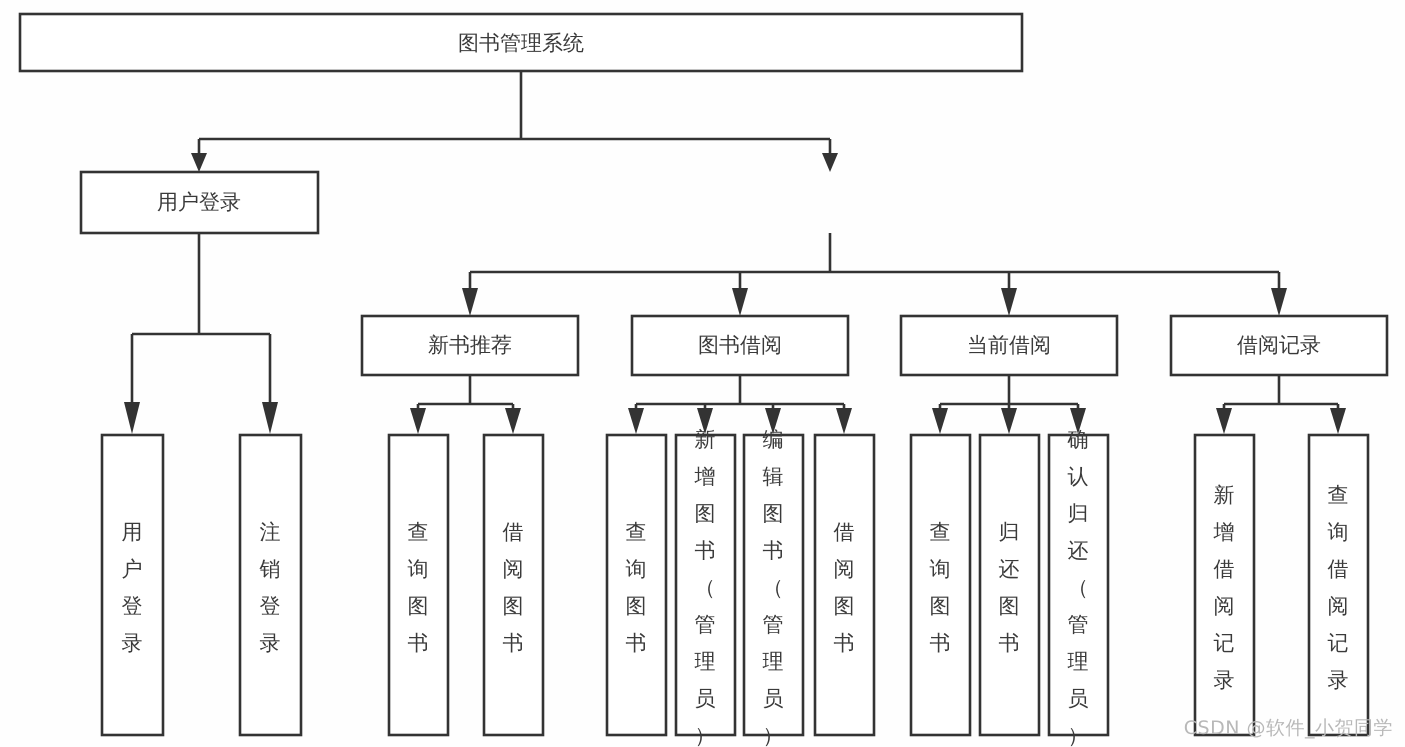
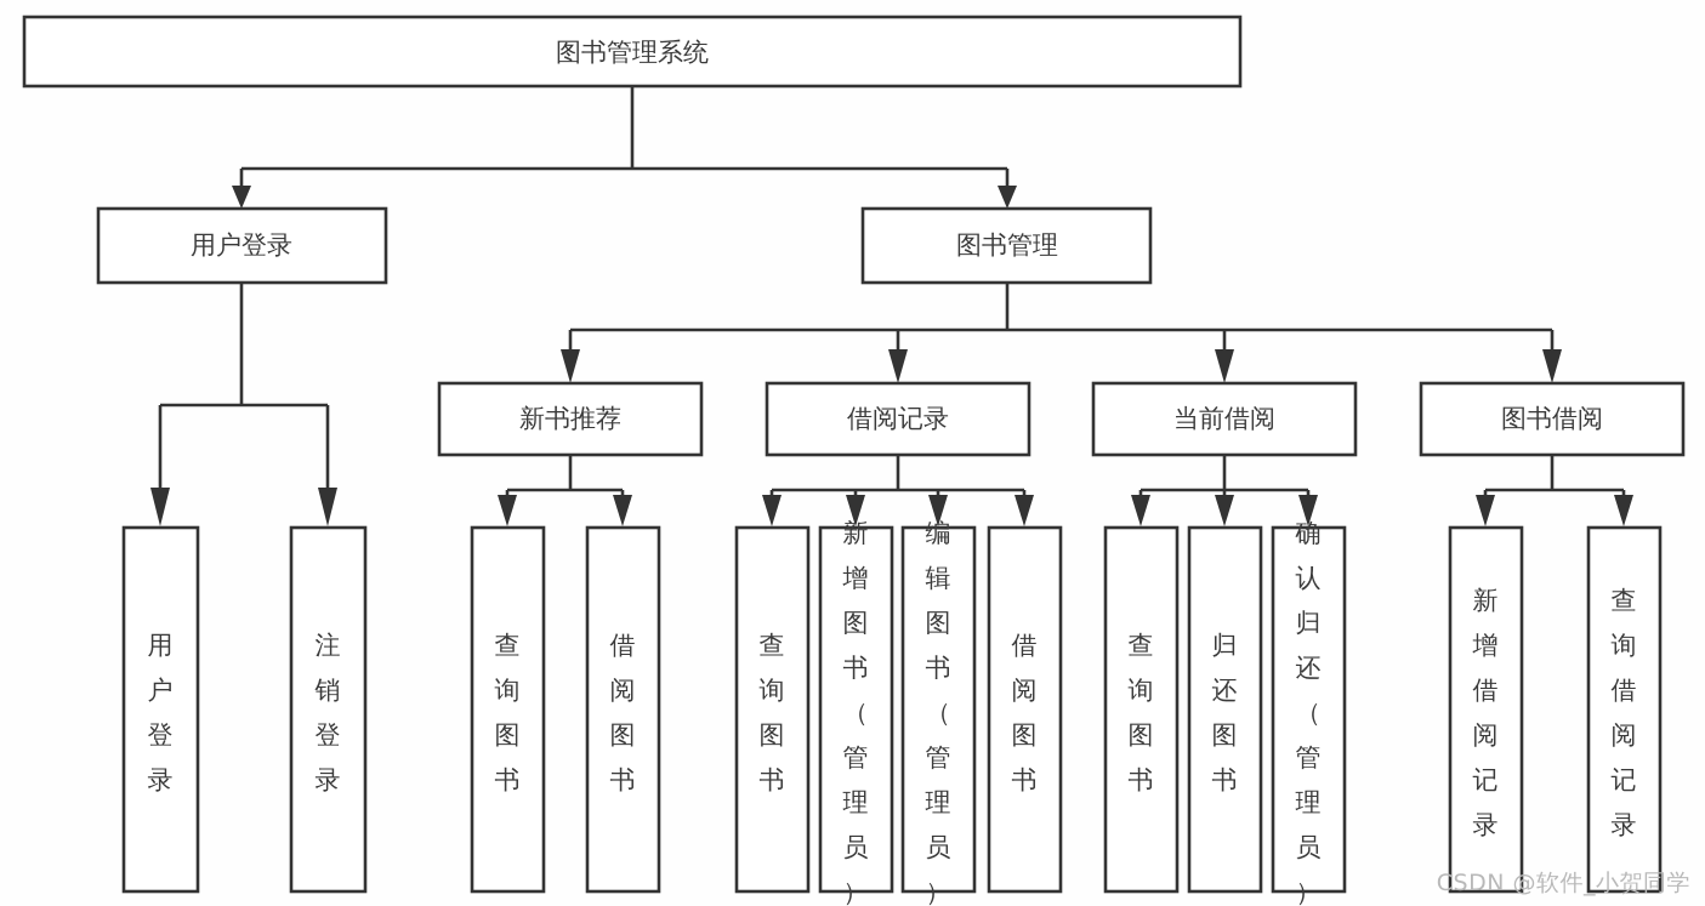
  图书管理系统
  用户登录
+ 图书管理
  新书推荐
- 图书借阅
+ 借阅记录
  当前借阅
- 借阅记录
+ 图书借阅
  用户登录
  注销登录
  查询图书
  借阅图书
  查询图书
  新增图书（管理员）
  编辑图书（管理员）
  借阅图书
  查询图书
  归还图书
  确认归还（管理员）
  新增借阅记录
  查询借阅记录
  CSDN @软件_小贺同学
